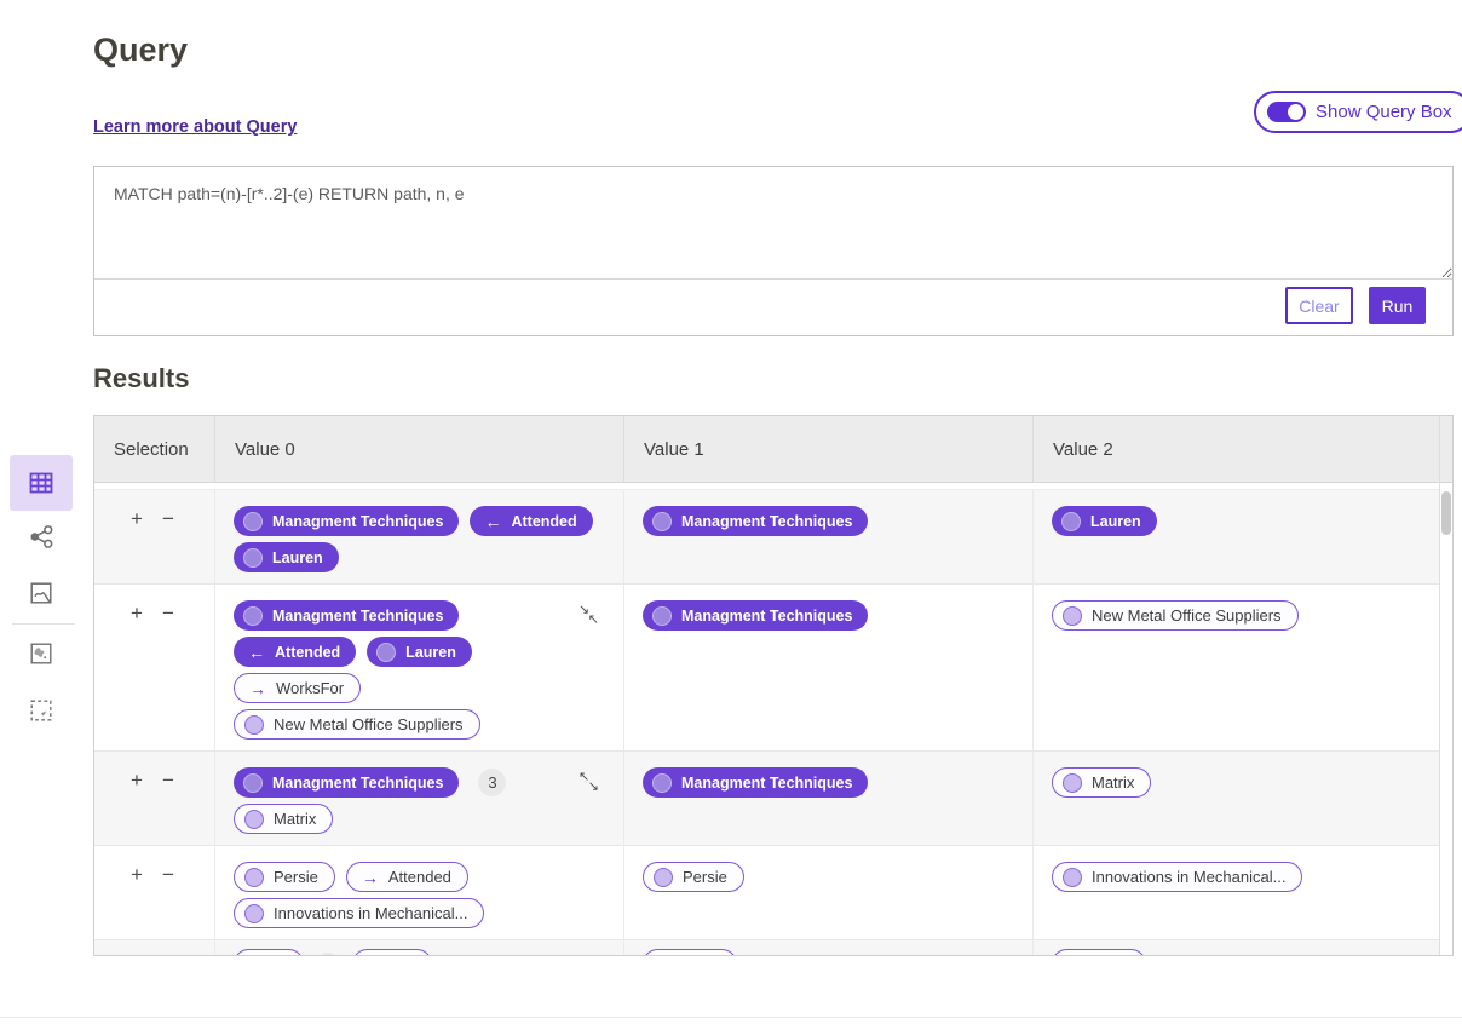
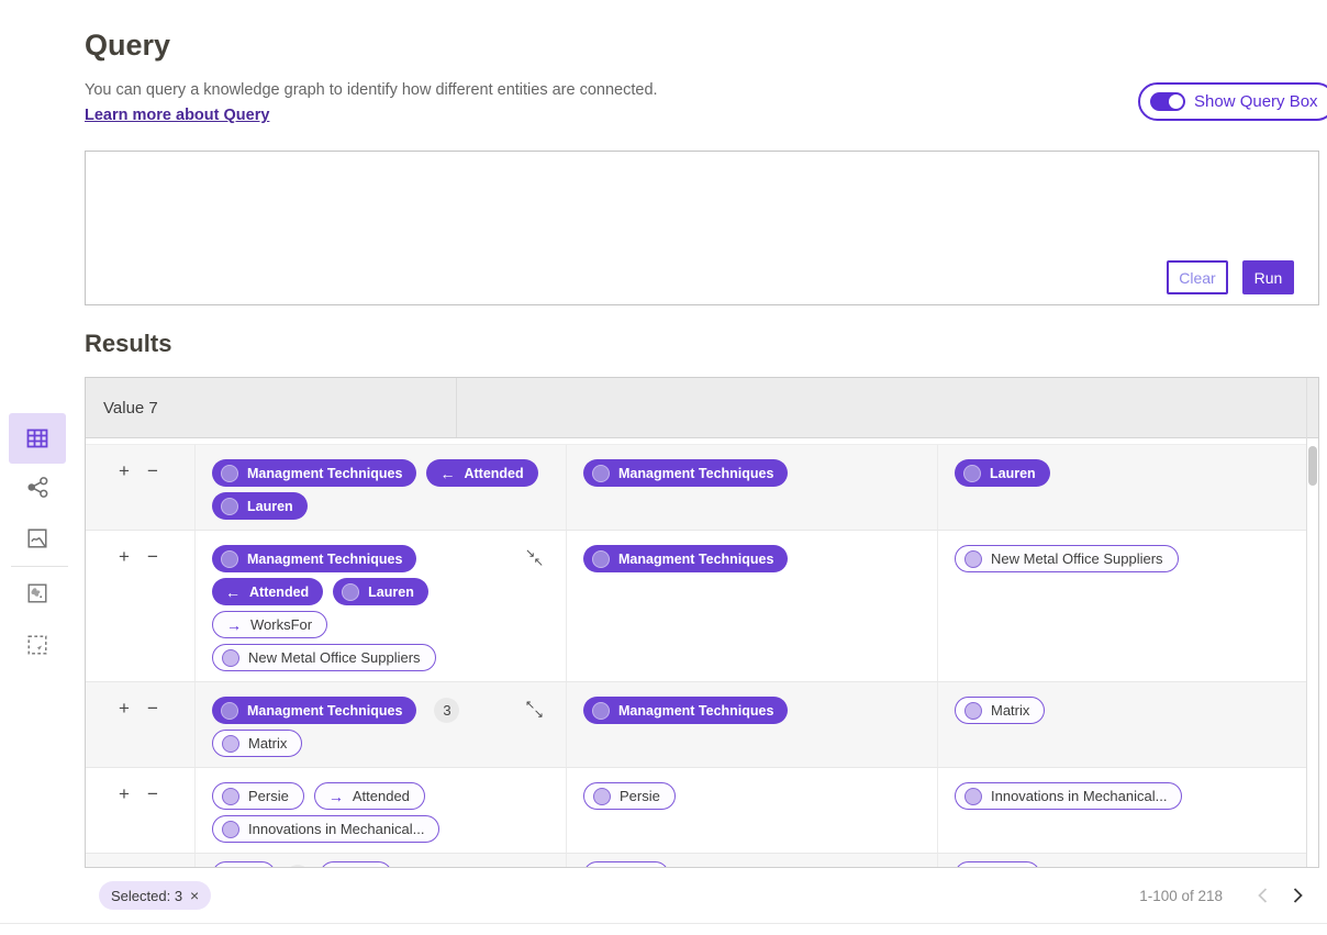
  Query
+ You can query a knowledge graph to identify how different entities are connected.
  Learn more about Query
  Show Query Box
- MATCH path=(n)-[r*..2]-(e) RETURN path, n, e
  Clear
  Run
  Results
- Selection
- Value 0
+ Value 7
- Value 1
- Value 2
  + −
  Managment Techniques
  ←
  Attended
  Lauren
  Managment Techniques
  Lauren
  + −
  Managment Techniques
  ←
  Attended
  Lauren
  →
  WorksFor
  New Metal Office Suppliers
  ↘
  ↖
  Managment Techniques
  New Metal Office Suppliers
  + −
  Managment Techniques
  3
  Matrix
  ↖
  ↘
  Managment Techniques
  Matrix
  + −
  Persie
  →
  Attended
  Innovations in Mechanical...
  Persie
  Innovations in Mechanical...
+ Selected: 3
+ ×
+ 1-100 of 218
